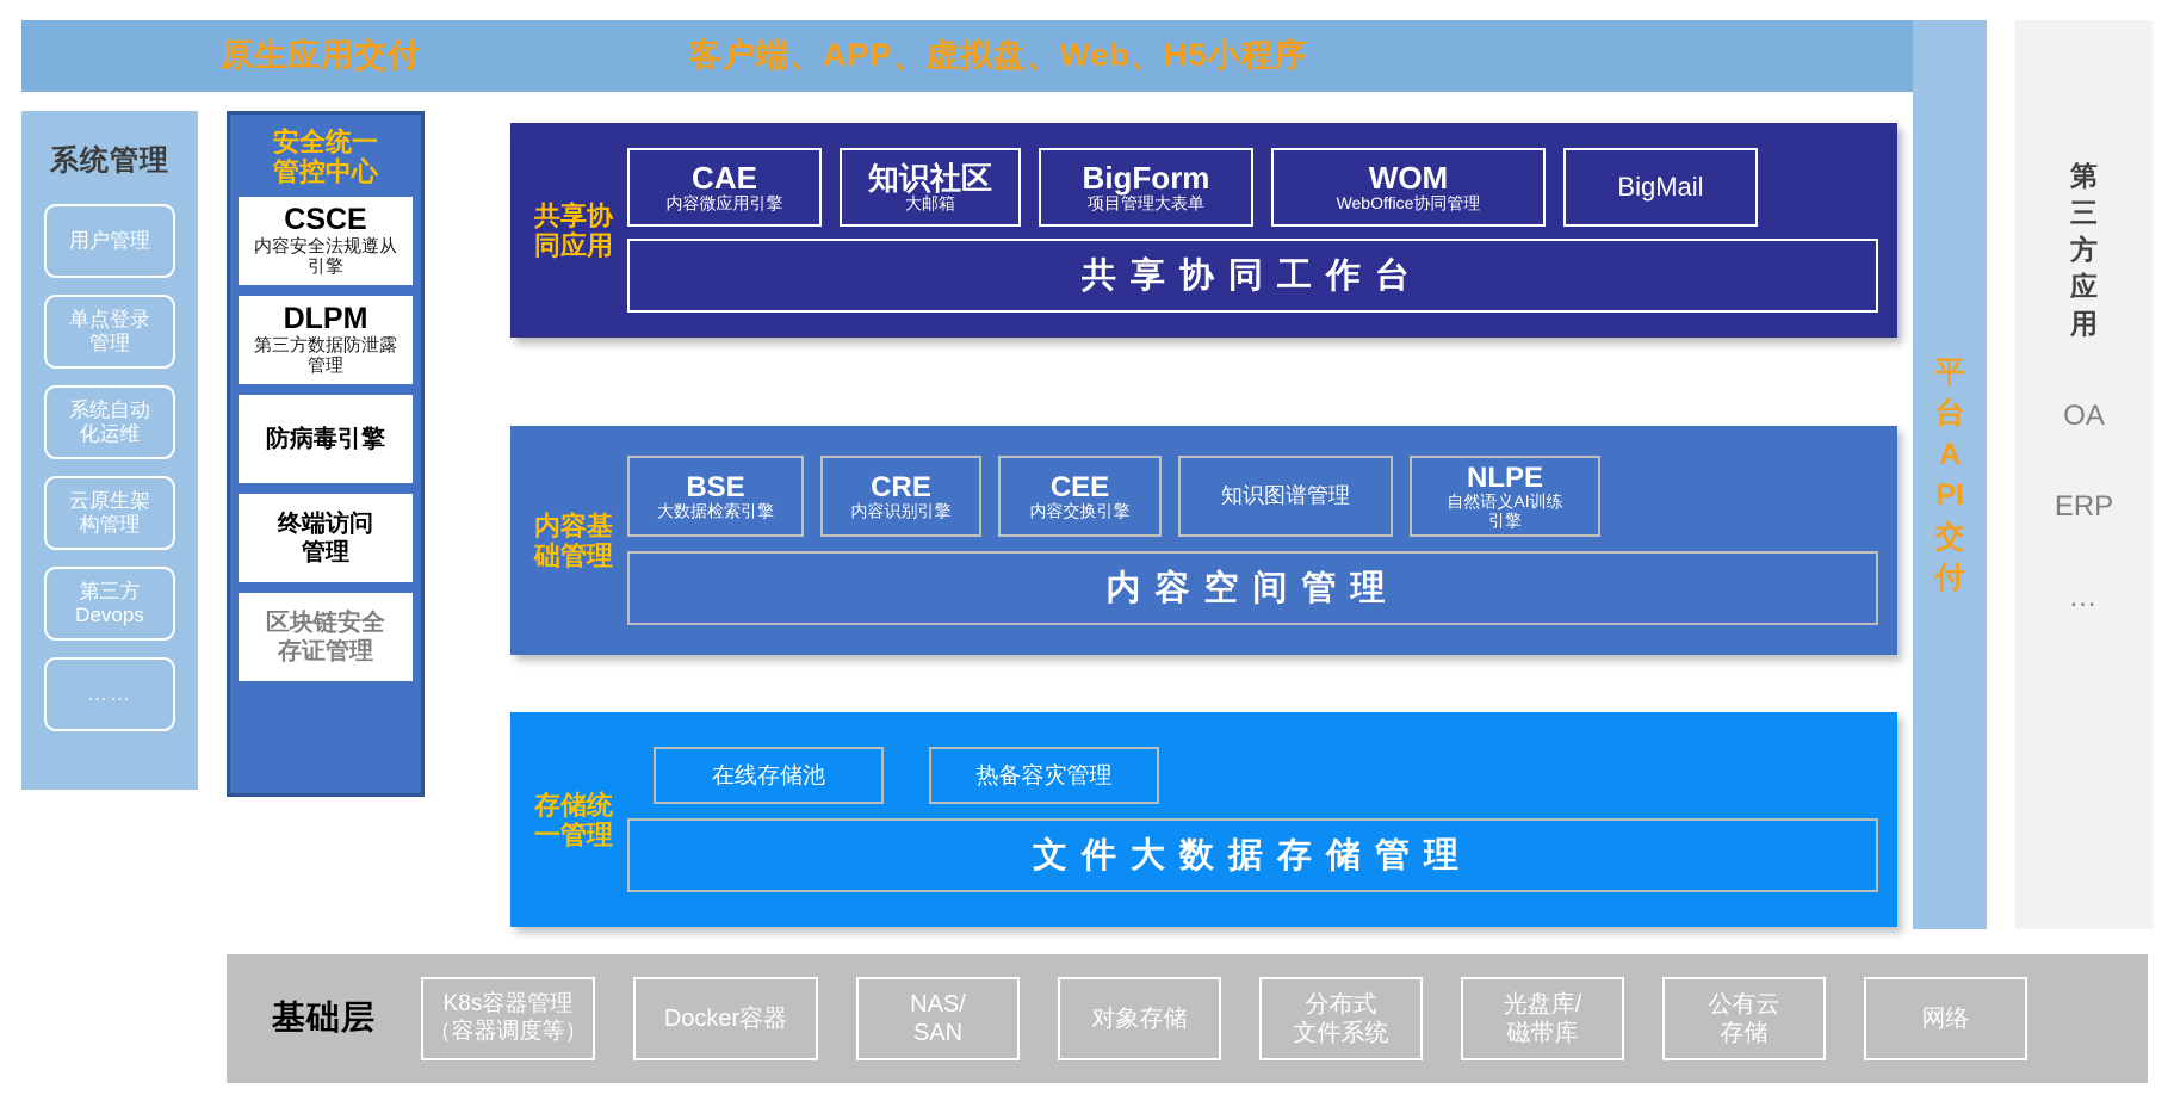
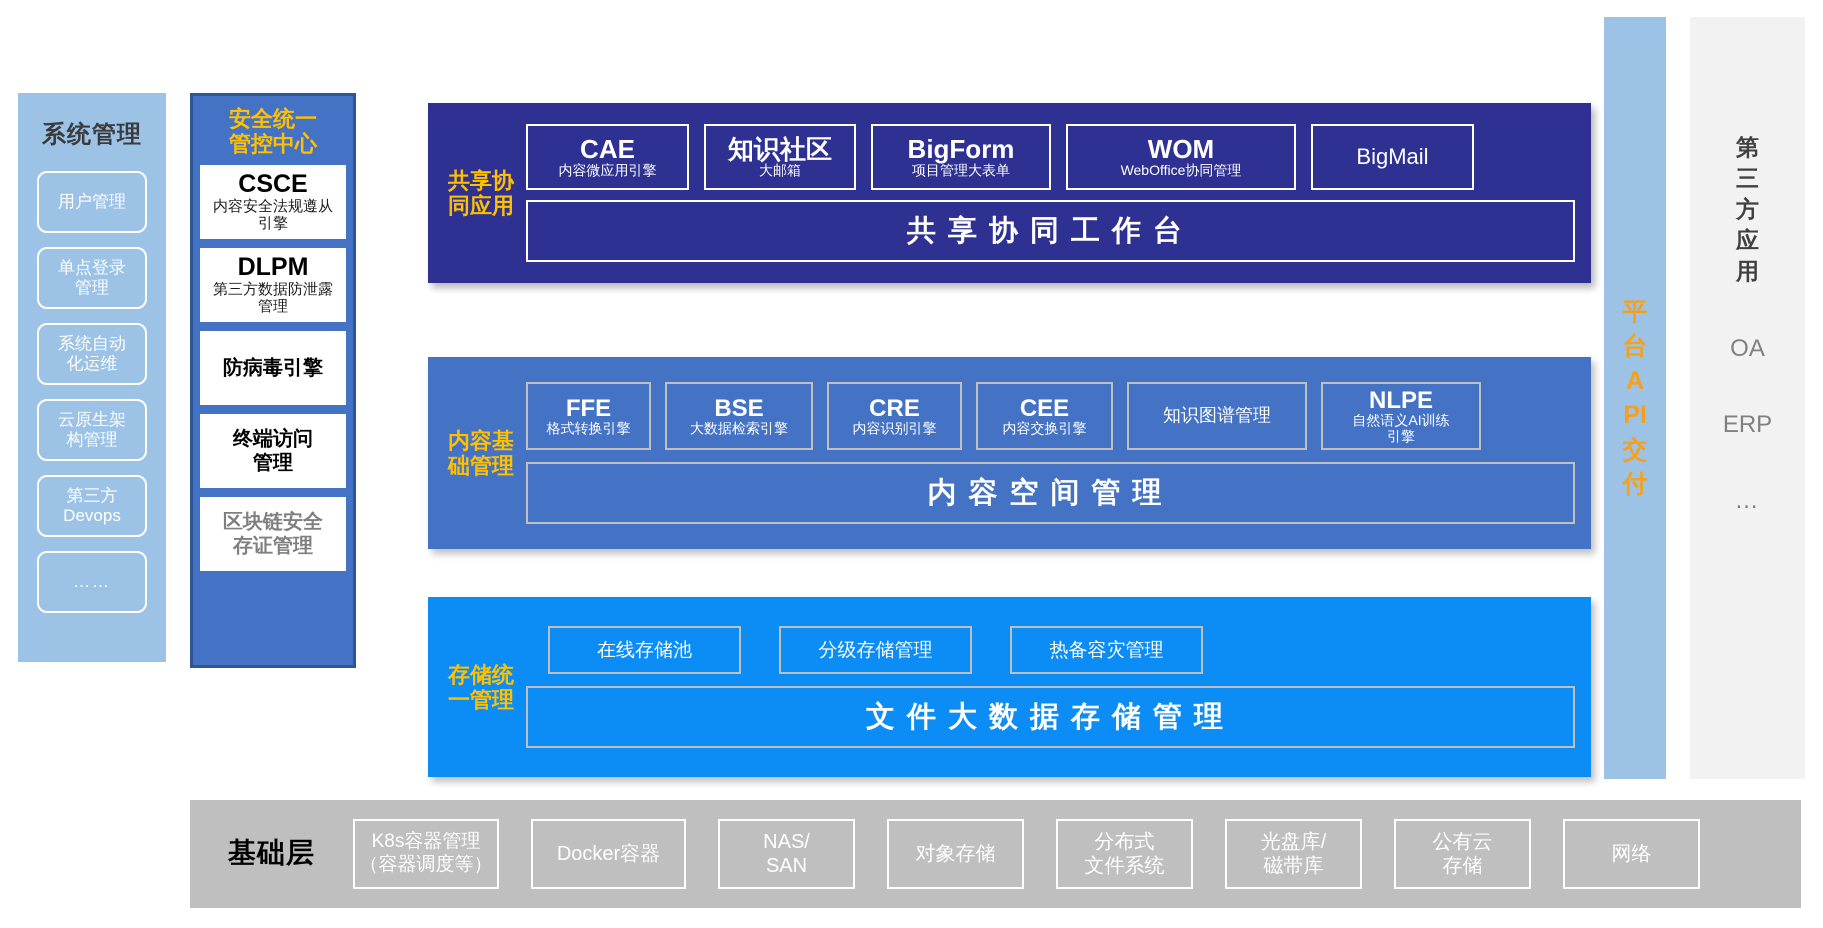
- 原生应用交付
- 客户端、APP、虚拟盘、Web、H5小程序
  系统管理
  用户管理
  单点登录
  管理
  系统自动
  化运维
  云原生架
  构管理
  第三方
  Devops
  ……
  安全统一
  管控中心
  CSCE
  内容安全法规遵从
  引擎
  DLPM
  第三方数据防泄露
  管理
  防病毒引擎
  终端访问
  管理
  区块链安全
  存证管理
  共享协
  同应用
  CAE
  内容微应用引擎
  知识社区
  大邮箱
  BigForm
  项目管理大表单
  WOM
  WebOffice协同管理
  BigMail
  共享协同工作台
  内容基
  础管理
+ FFE
+ 格式转换引擎
  BSE
  大数据检索引擎
  CRE
  内容识别引擎
  CEE
  内容交换引擎
  知识图谱管理
  NLPE
  自然语义AI训练
  引擎
  内容空间管理
  存储统
  一管理
  在线存储池
+ 分级存储管理
  热备容灾管理
  文件大数据存储管理
  平台API交付
  第三方应用
  OA
  ERP
  …
  基础层
  K8s容器管理
  （容器调度等）
  Docker容器
  NAS/
  SAN
  对象存储
  分布式
  文件系统
  光盘库/
  磁带库
  公有云
  存储
  网络
